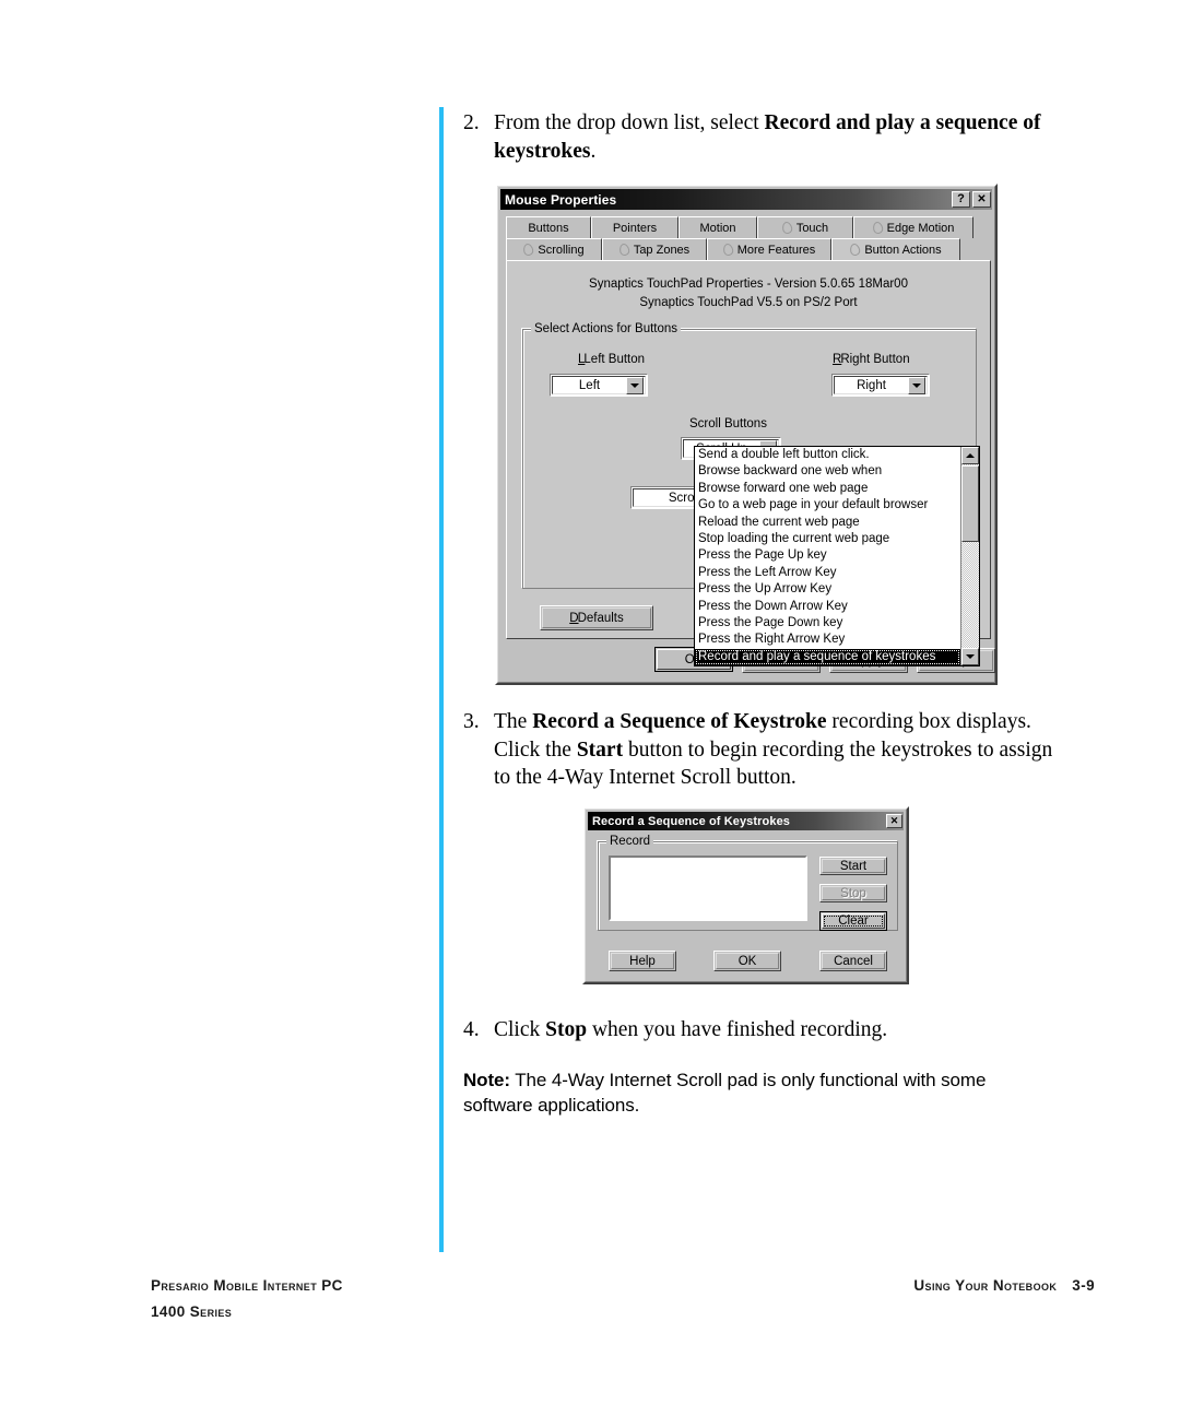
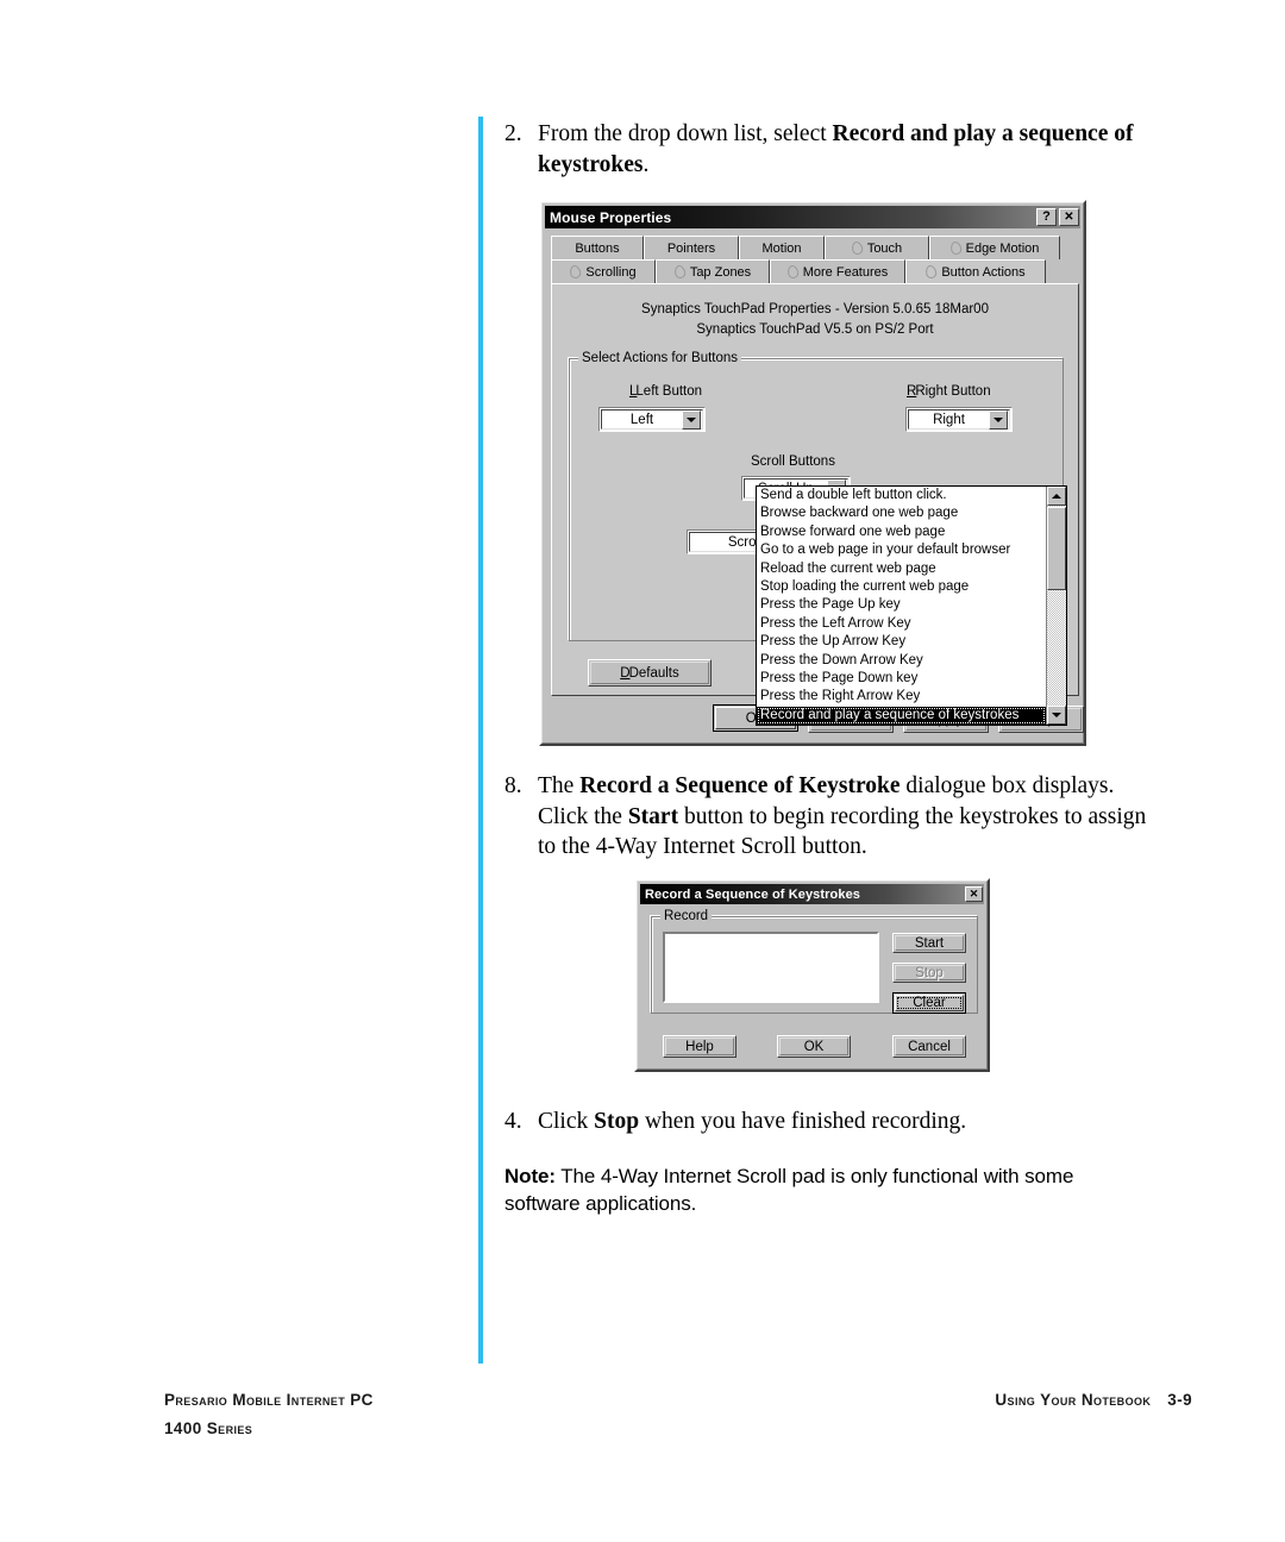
  2.
  From the drop down list, select Record and play a sequence of keystrokes.
  Mouse Properties
  ?
  ✕
  Buttons
  Pointers
  Motion
  Touch
  Edge Motion
  Scrolling
  Tap Zones
  More Features
  Button Actions
  Synaptics TouchPad Properties - Version 5.0.65 18Mar00
  Synaptics TouchPad V5.5 on PS/2 Port
  Select Actions for Buttons
  LLeft Button
  Left
  RRight Button
  Right
  Scroll Buttons
  DDefaults
  Send a double left button click.
- Browse backward one web when
+ Browse backward one web page
  Browse forward one web page
  Go to a web page in your default browser
  Reload the current web page
  Stop loading the current web page
  Press the Page Up key
  Press the Left Arrow Key
  Press the Up Arrow Key
  Press the Down Arrow Key
  Press the Page Down key
  Press the Right Arrow Key
  Record and play a sequence of keystrokes
- 3.
+ 8.
- The Record a Sequence of Keystroke recording box displays. Click the Start button to begin recording the keystrokes to assign to the 4-Way Internet Scroll button.
+ The Record a Sequence of Keystroke dialogue box displays. Click the Start button to begin recording the keystrokes to assign to the 4-Way Internet Scroll button.
  Record a Sequence of Keystrokes
  ✕
  Record
  Start
  Stop
  Clear
  Help
  OK
  Cancel
  4.
  Click Stop when you have finished recording.
  Note: The 4-Way Internet Scroll pad is only functional with some software applications.
  Presario Mobile Internet PC
  1400 Series
  Using Your Notebook 3-9
